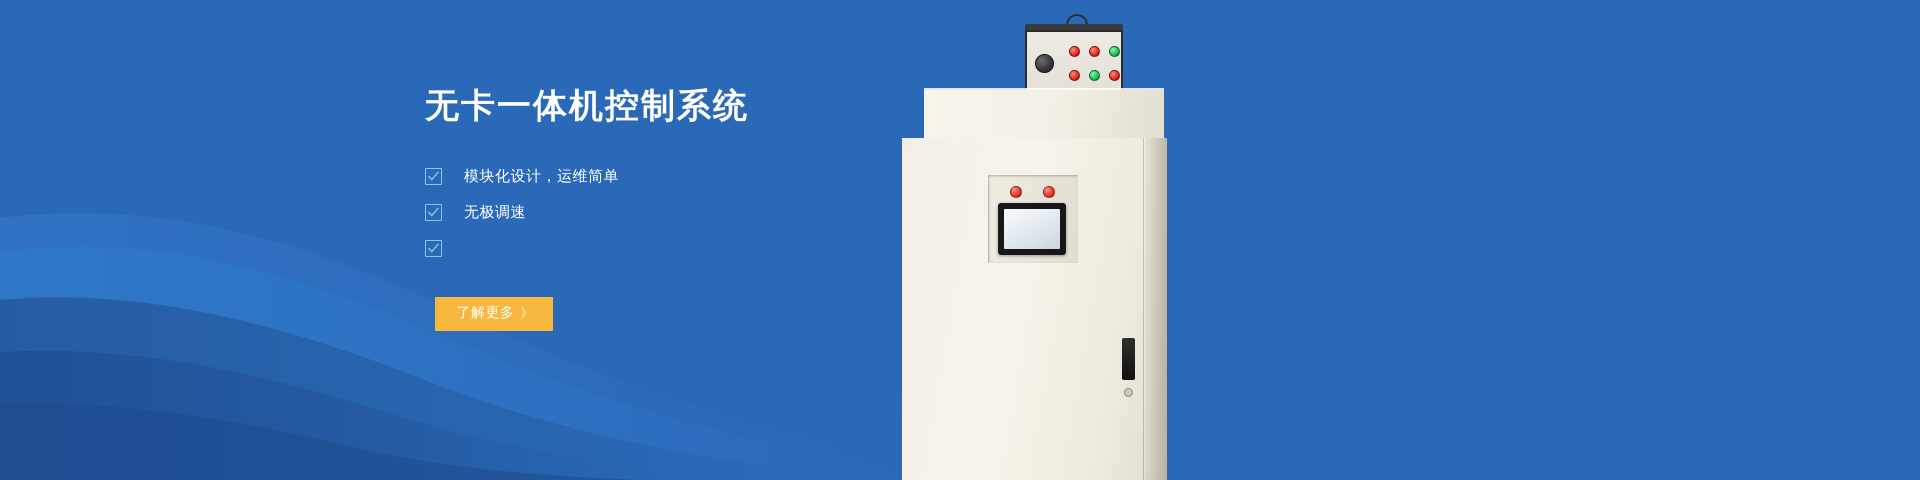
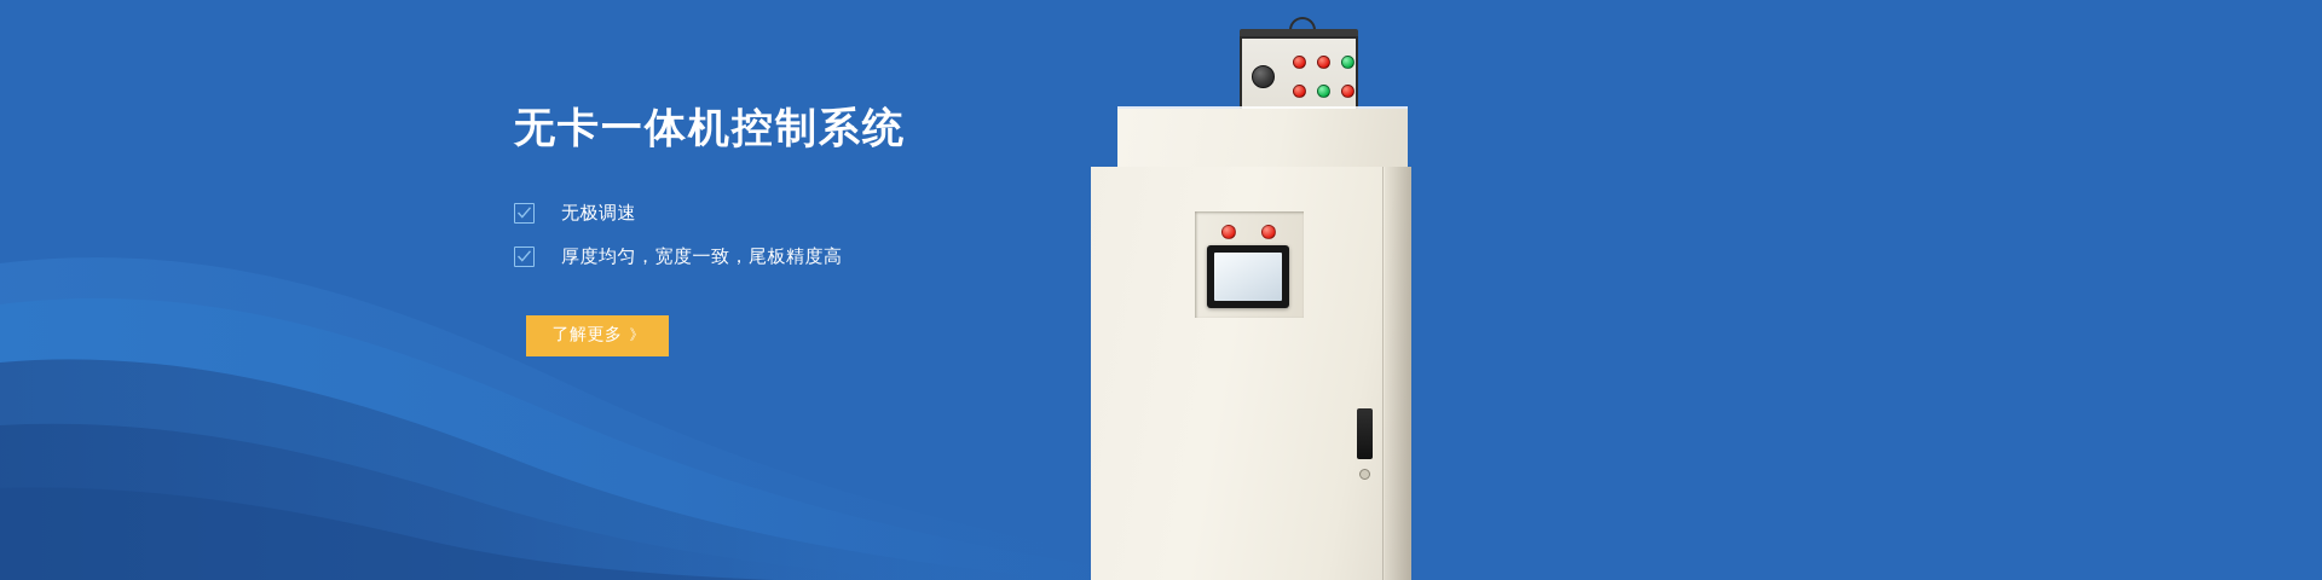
  无卡一体机控制系统
- 模块化设计，运维简单
  无极调速
+ 厚度均匀，宽度一致，尾板精度高
  了解更多
  》
